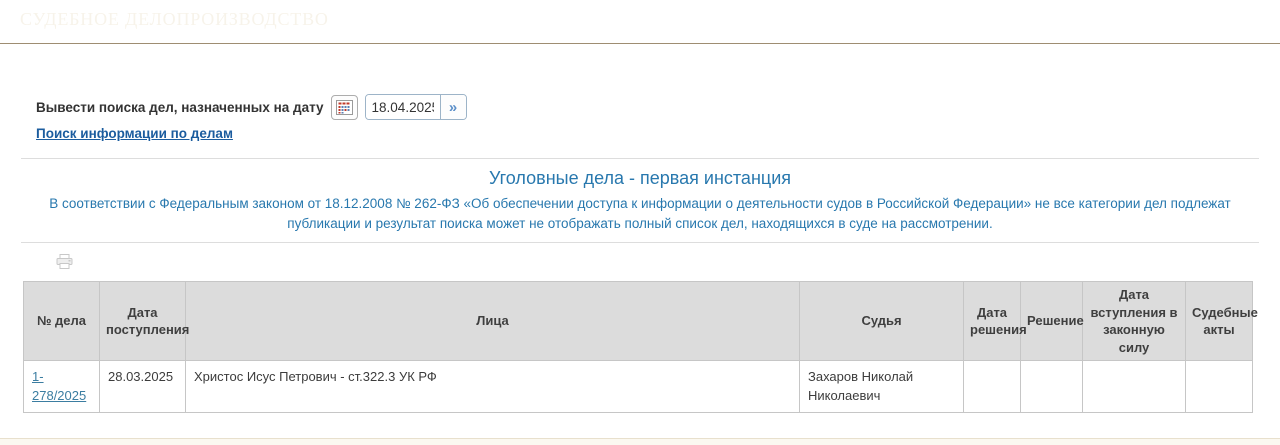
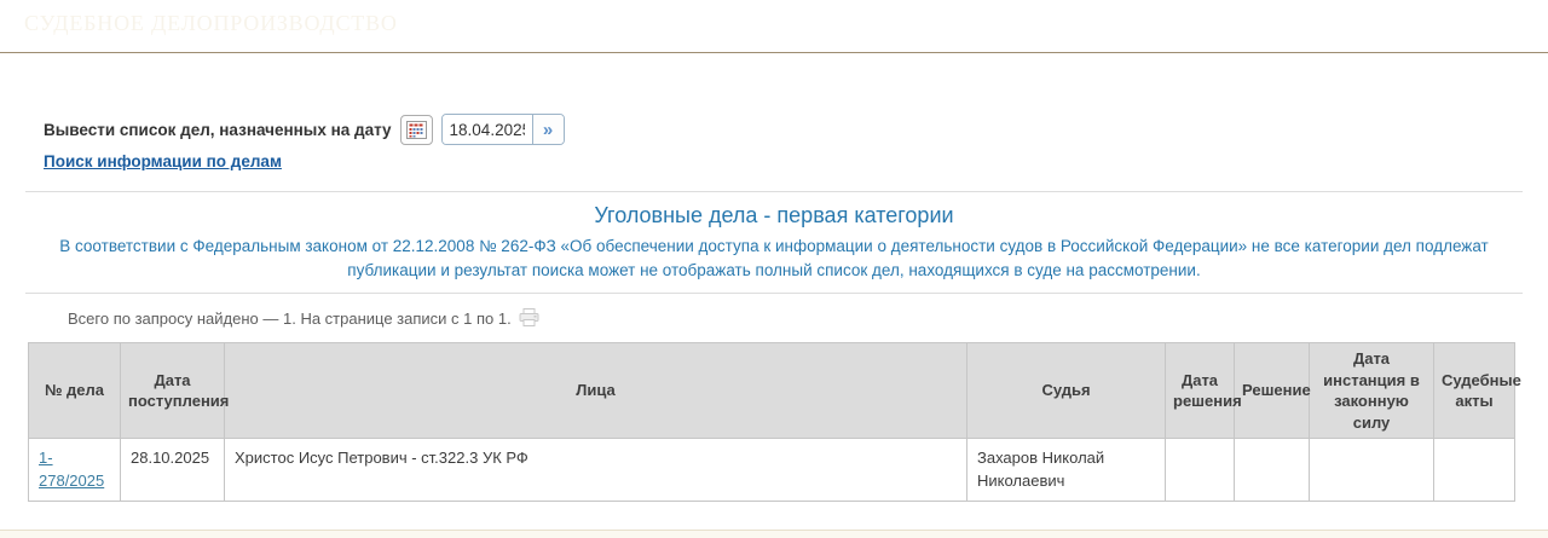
- Вывести поиска дел, назначенных на дату
+ Вывести список дел, назначенных на дату
  18.04.202
  »
  Поиск информации по делам
- Уголовные дела - первая инстанция
+ Уголовные дела - первая категории
- В соответствии с Федеральным законом от 18.12.2008 № 262-ФЗ «Об обеспечении доступа к информации о деятельности судов в Российской Федерации» не все категории дел подлежат публикации и результат поиска может не отображать полный список дел, находящихся в суде на рассмотрении.
+ В соответствии с Федеральным законом от 22.12.2008 № 262-ФЗ «Об обеспечении доступа к информации о деятельности судов в Российской Федерации» не все категории дел подлежат публикации и результат поиска может не отображать полный список дел, находящихся в суде на рассмотрении.
+ Всего по запросу найдено — 1. На странице записи с 1 по 1.
- № дела	Дата поступления	Лица	Судья	Дата решения	Решение	Дата вступления в законную силу	Судебные акты
+ № дела	Дата поступления	Лица	Судья	Дата решения	Решение	Дата инстанция в законную силу	Судебные акты
- 1-278/2025	28.03.2025	Христос Исус Петрович - ст.322.3 УК РФ	Захаров Николай Николаевич
+ 1-278/2025	28.10.2025	Христос Исус Петрович - ст.322.3 УК РФ	Захаров Николай Николаевич
